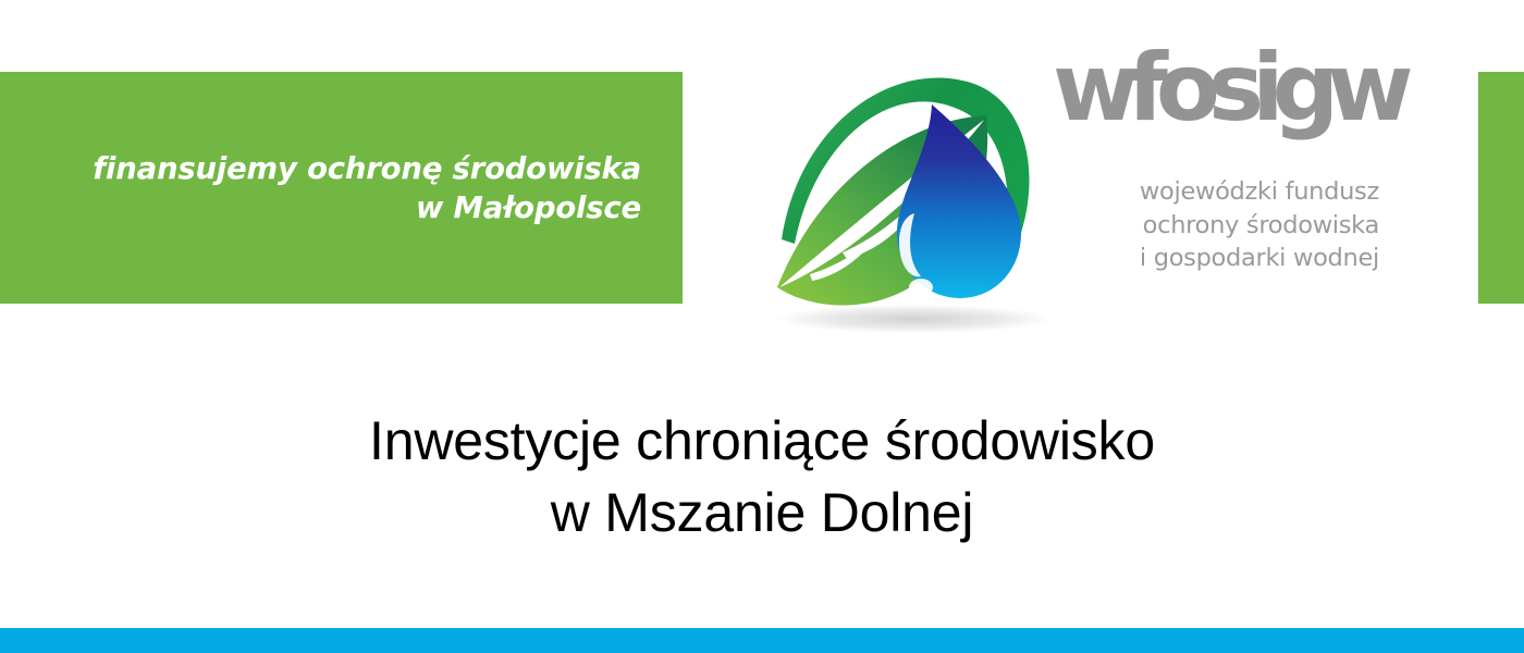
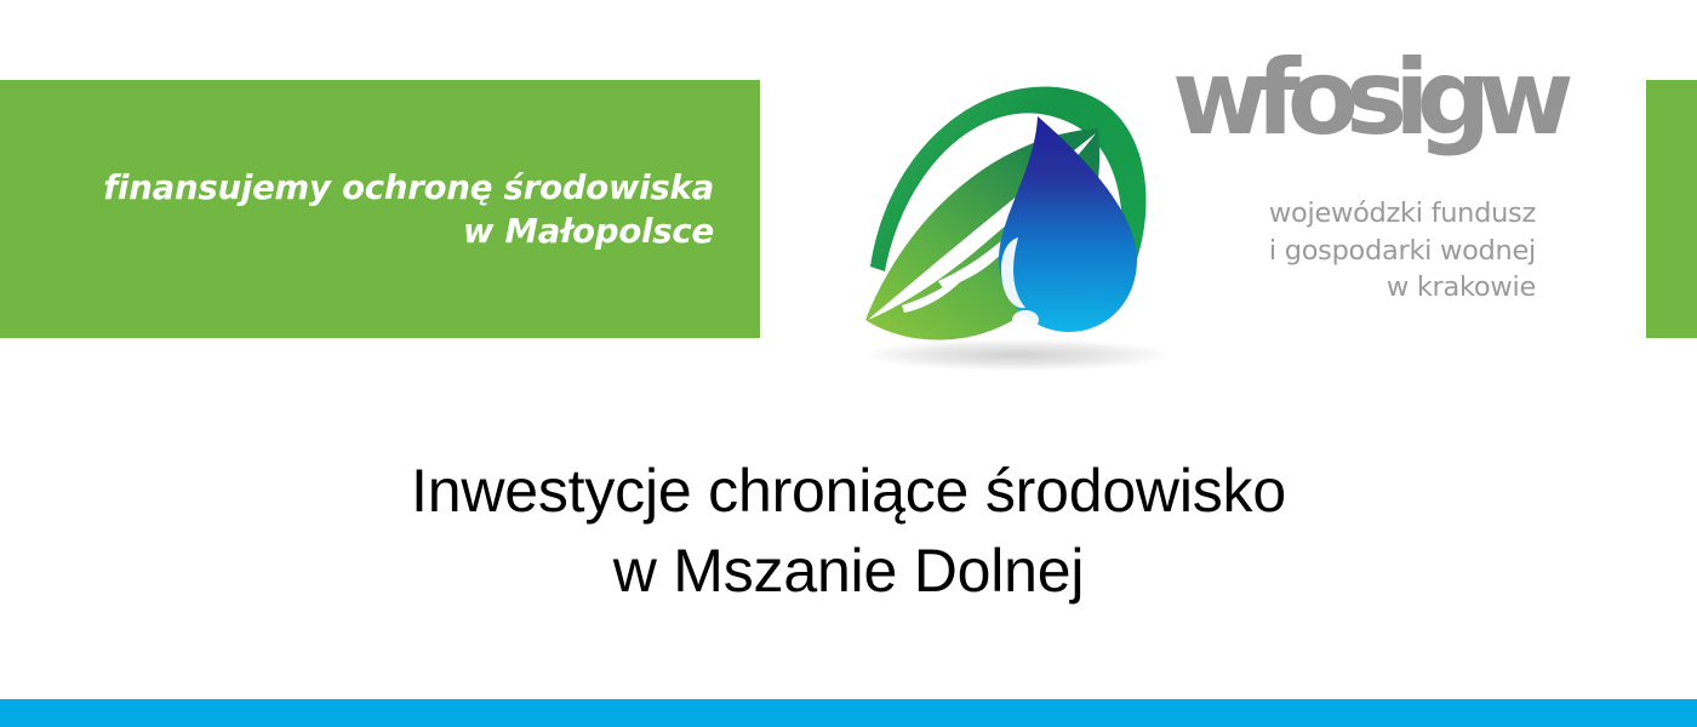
  finansujemy ochronę środowiska
  w Małopolsce
  wfosigw
  wojewódzki fundusz
- ochrony środowiska
  i gospodarki wodnej
+ w krakowie
  Inwestycje chroniące środowisko
  w Mszanie Dolnej
